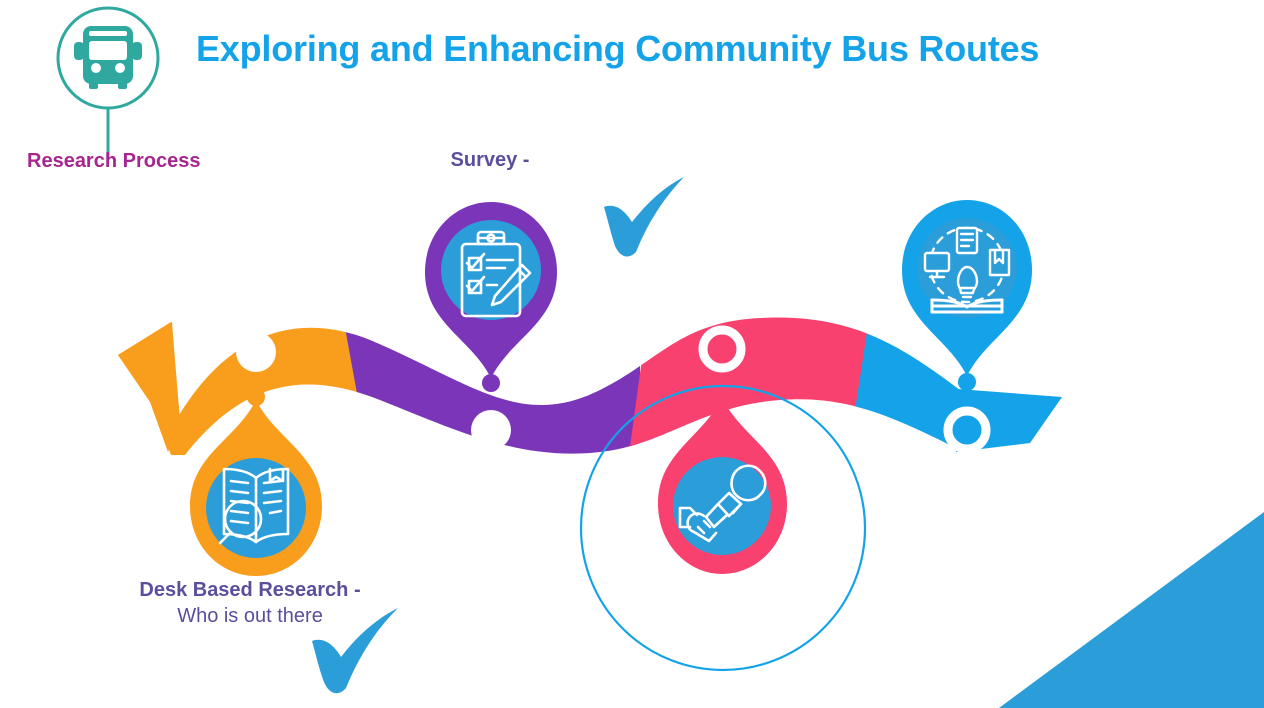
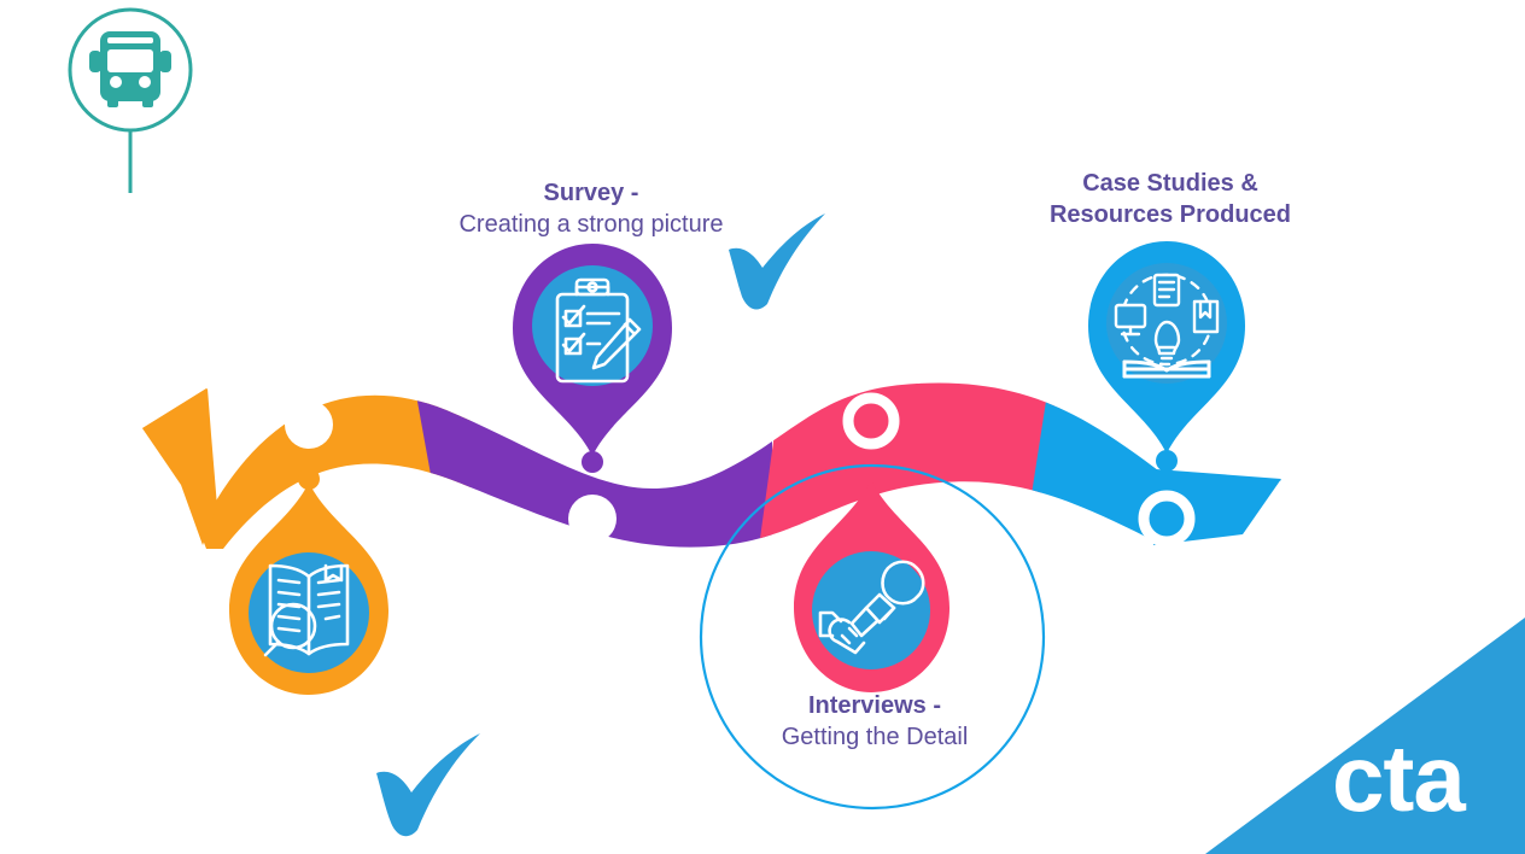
- Exploring and Enhancing Community Bus Routes
- Research Process
- Desk Based Research -
- Who is out there
  Survey -
+ Creating a strong picture
+ Interviews -
+ Getting the Detail
+ Case Studies &
+ Resources Produced
+ cta
